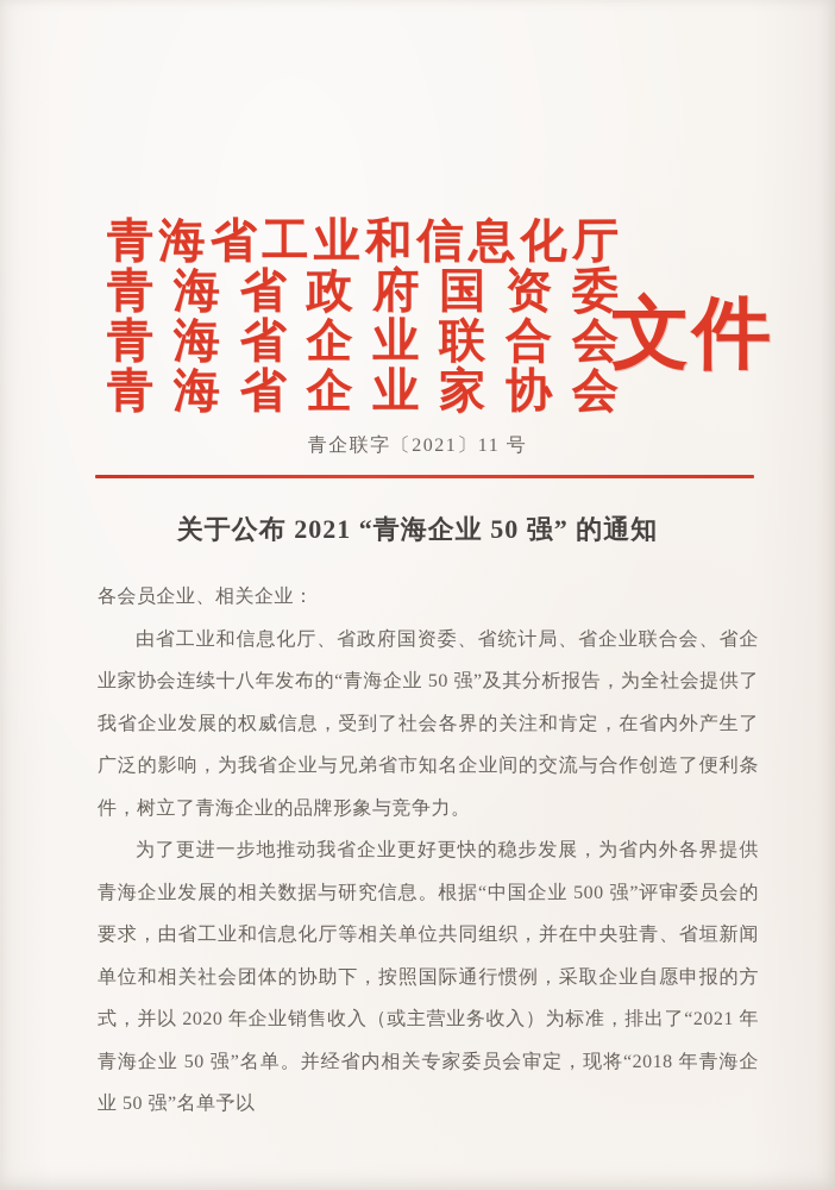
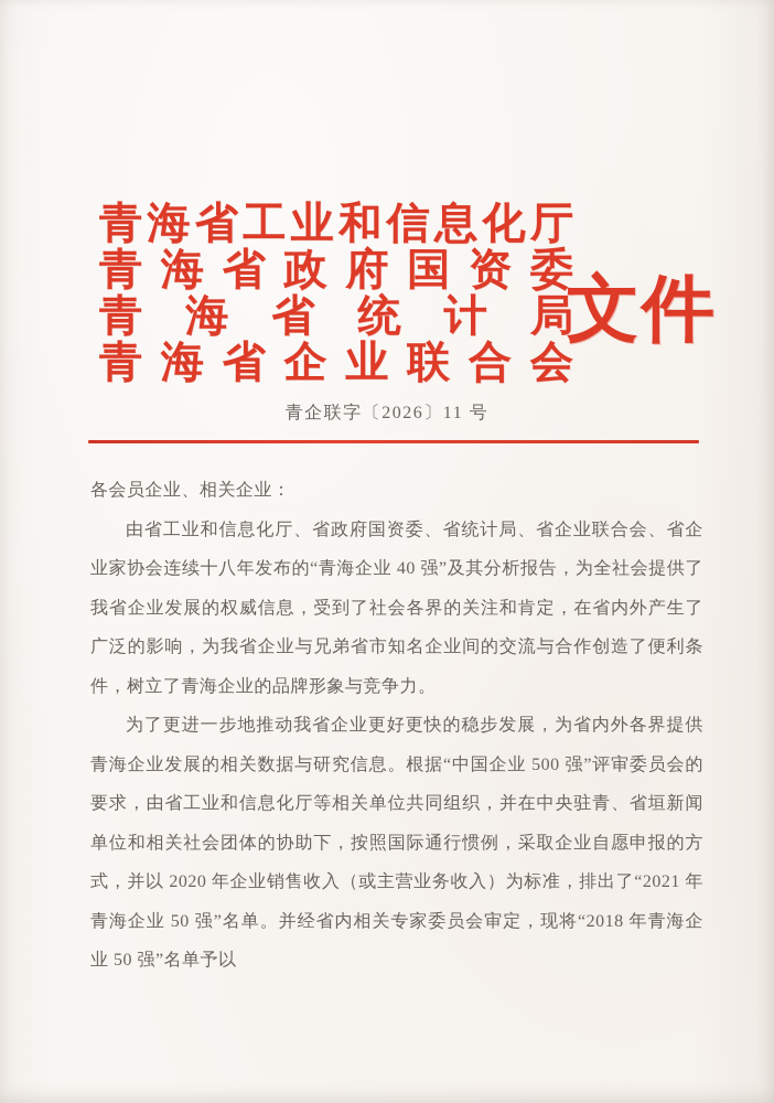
  青海省工业和信息化厅
  青海省政府国资委
+ 青海省统计局
  青海省企业联合会
- 青海省企业家协会
  文件
- 青企联字〔2021〕11 号
+ 青企联字〔2026〕11 号
- 关于公布 2021 “青海企业 50 强” 的通知
  各会员企业、相关企业：
- 由省工业和信息化厅、省政府国资委、省统计局、省企业联合会、省企业家协会连续十八年发布的“青海企业 50 强”及其分析报告，为全社会提供了我省企业发展的权威信息，受到了社会各界的关注和肯定，在省内外产生了广泛的影响，为我省企业与兄弟省市知名企业间的交流与合作创造了便利条件，树立了青海企业的品牌形象与竞争力。
+ 由省工业和信息化厅、省政府国资委、省统计局、省企业联合会、省企业家协会连续十八年发布的“青海企业 40 强”及其分析报告，为全社会提供了我省企业发展的权威信息，受到了社会各界的关注和肯定，在省内外产生了广泛的影响，为我省企业与兄弟省市知名企业间的交流与合作创造了便利条件，树立了青海企业的品牌形象与竞争力。
  为了更进一步地推动我省企业更好更快的稳步发展，为省内外各界提供青海企业发展的相关数据与研究信息。根据“中国企业 500 强”评审委员会的要求，由省工业和信息化厅等相关单位共同组织，并在中央驻青、省垣新闻单位和相关社会团体的协助下，按照国际通行惯例，采取企业自愿申报的方式，并以 2020 年企业销售收入（或主营业务收入）为标准，排出了“2021 年青海企业 50 强”名单。并经省内相关专家委员会审定，现将“2018 年青海企业 50 强”名单予以
